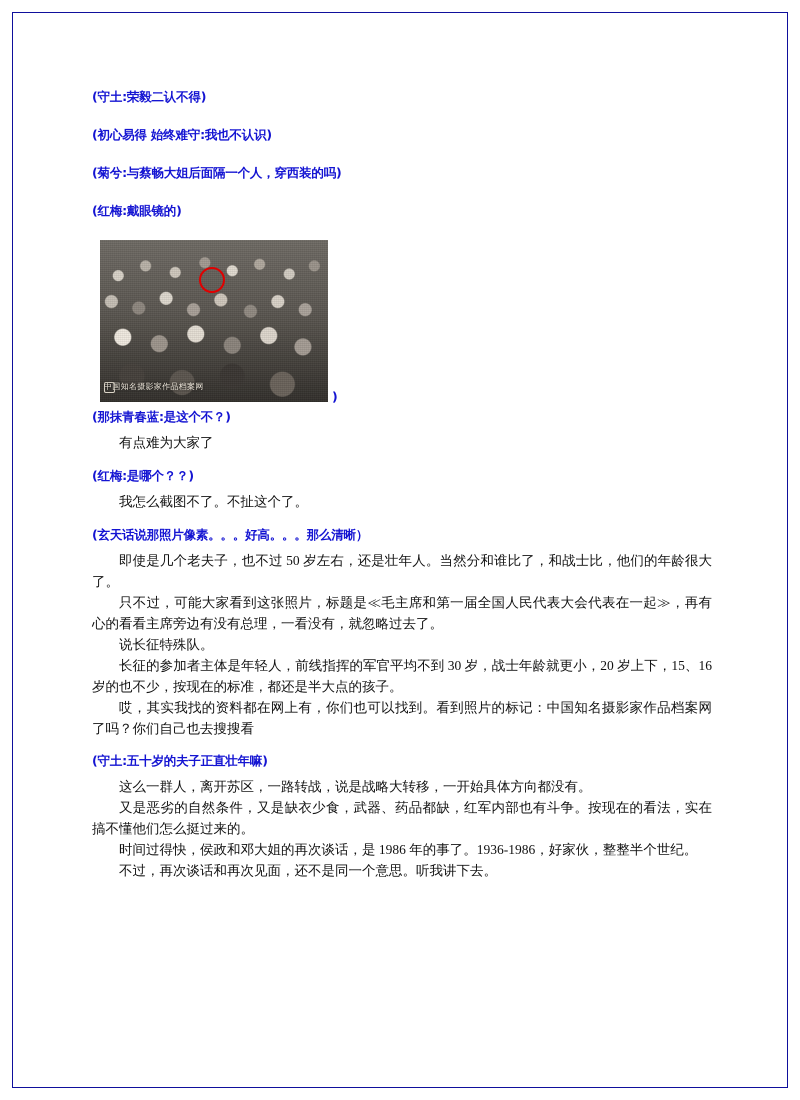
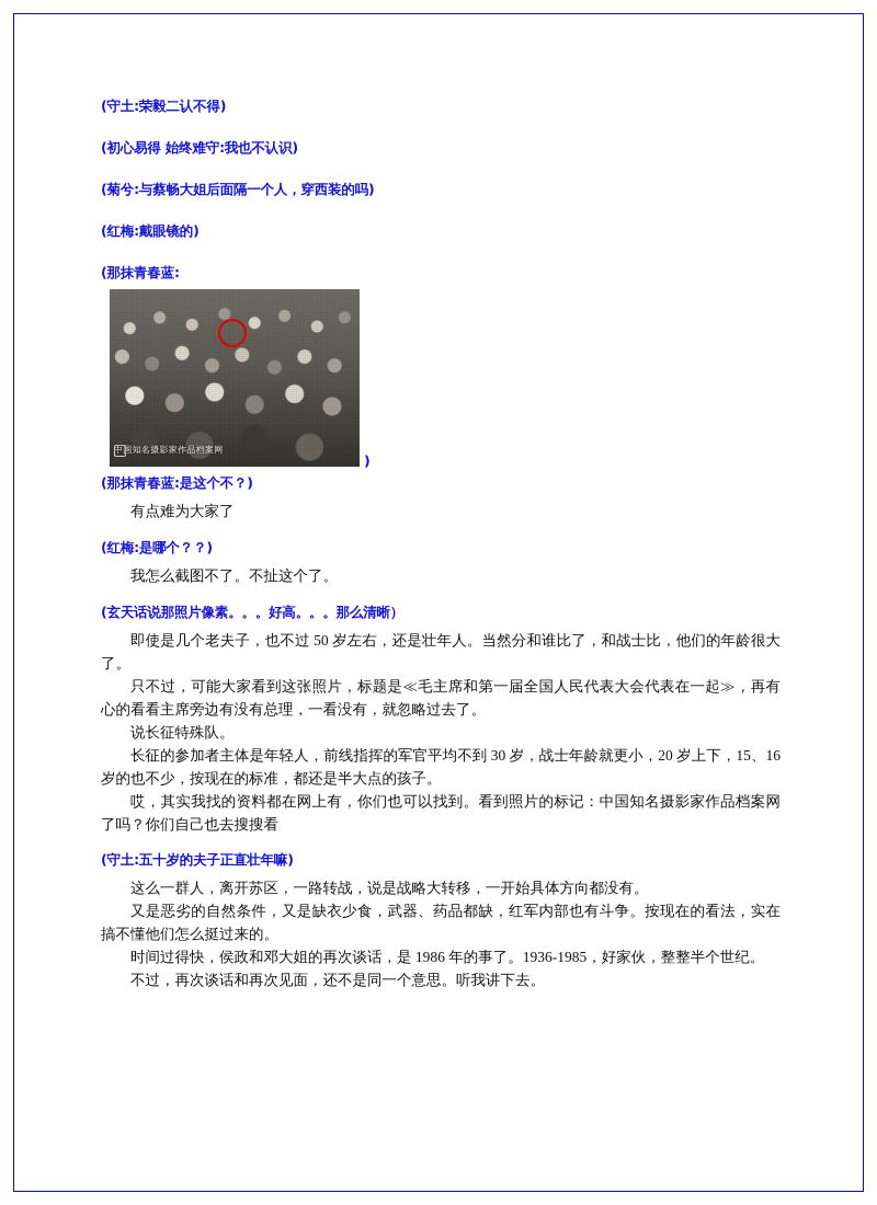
  (守土:荣毅二认不得)
  (初心易得 始终难守:我也不认识)
  (菊兮:与蔡畅大姐后面隔一个人，穿西装的吗)
  (红梅:戴眼镜的)
+ (那抹青春蓝:
  中国知名摄影家作品档案网
  )
  (那抹青春蓝:是这个不？)
  有点难为大家了
  (红梅:是哪个？？)
  我怎么截图不了。不扯这个了。
  (玄天话说那照片像素。。。好高。。。那么清晰）
  即使是几个老夫子，也不过 50 岁左右，还是壮年人。当然分和谁比了，和战士比，他们的年龄很大了。
  只不过，可能大家看到这张照片，标题是≪毛主席和第一届全国人民代表大会代表在一起≫，再有心的看看主席旁边有没有总理，一看没有，就忽略过去了。
  说长征特殊队。
  长征的参加者主体是年轻人，前线指挥的军官平均不到 30 岁，战士年龄就更小，20 岁上下，15、16 岁的也不少，按现在的标准，都还是半大点的孩子。
  哎，其实我找的资料都在网上有，你们也可以找到。看到照片的标记：中国知名摄影家作品档案网了吗？你们自己也去搜搜看
  (守土:五十岁的夫子正直壮年嘛)
  这么一群人，离开苏区，一路转战，说是战略大转移，一开始具体方向都没有。
  又是恶劣的自然条件，又是缺衣少食，武器、药品都缺，红军内部也有斗争。按现在的看法，实在搞不懂他们怎么挺过来的。
- 时间过得快，侯政和邓大姐的再次谈话，是 1986 年的事了。1936-1986，好家伙，整整半个世纪。
+ 时间过得快，侯政和邓大姐的再次谈话，是 1986 年的事了。1936-1985，好家伙，整整半个世纪。
  不过，再次谈话和再次见面，还不是同一个意思。听我讲下去。
